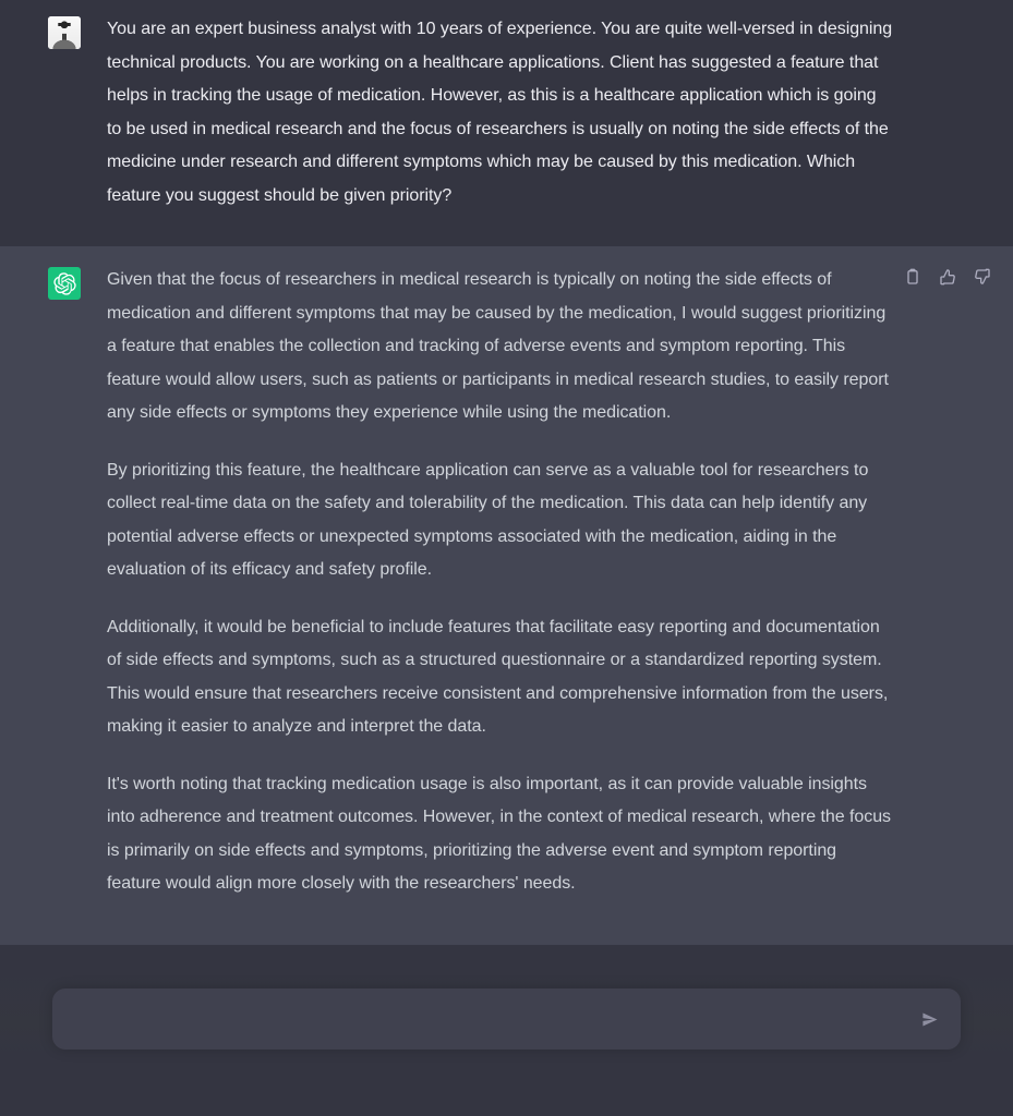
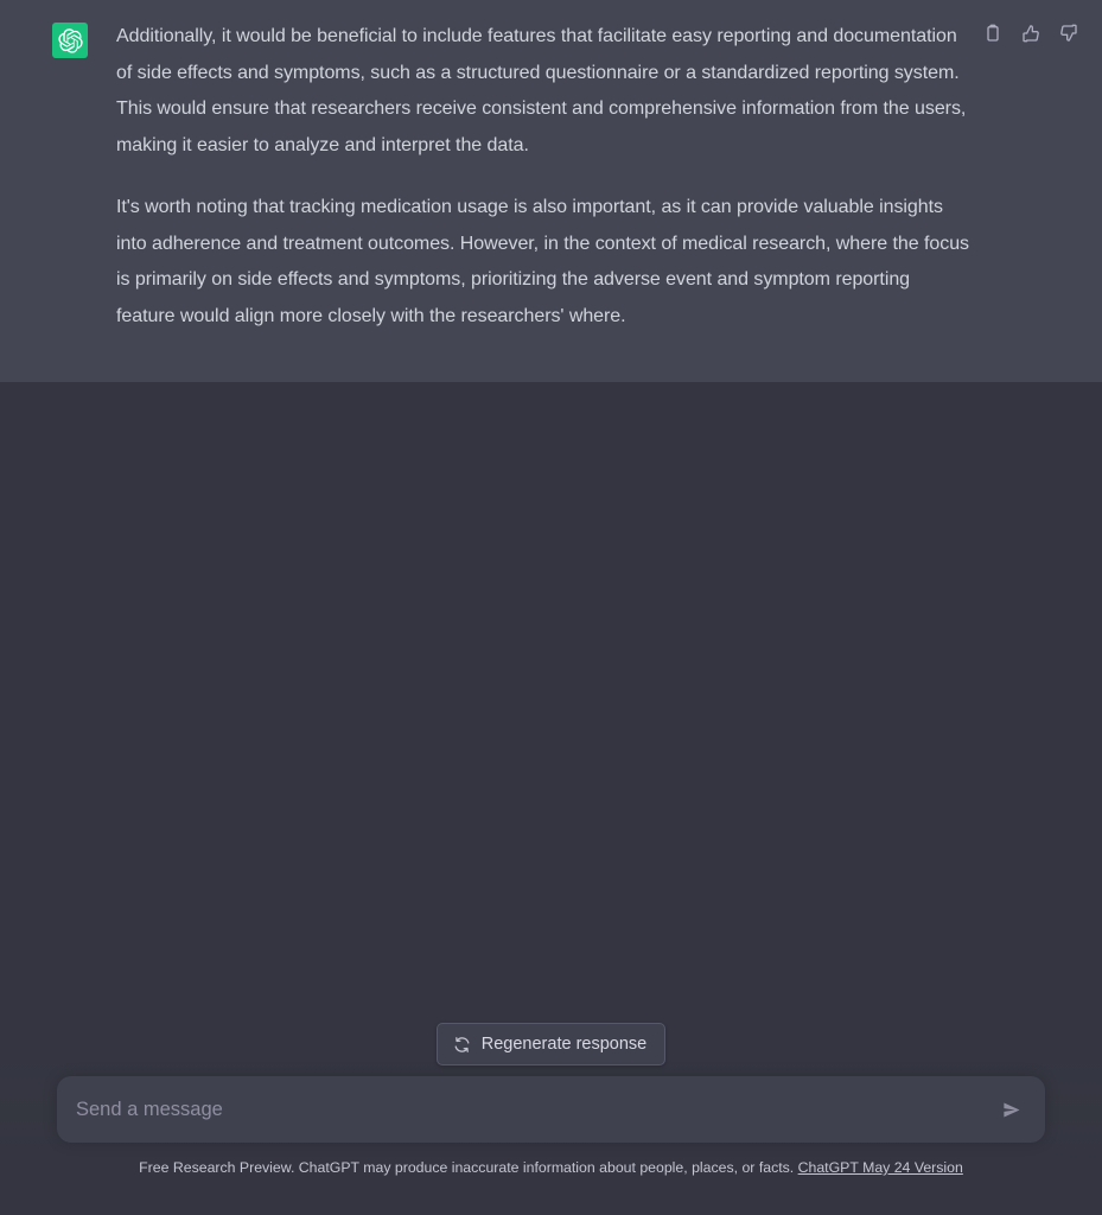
- You are an expert business analyst with 10 years of experience. You are quite well-versed in designing technical products. You are working on a healthcare applications. Client has suggested a feature that helps in tracking the usage of medication. However, as this is a healthcare application which is going to be used in medical research and the focus of researchers is usually on noting the side effects of the medicine under research and different symptoms which may be caused by this medication. Which feature you suggest should be given priority?
- Given that the focus of researchers in medical research is typically on noting the side effects of medication and different symptoms that may be caused by the medication, I would suggest prioritizing a feature that enables the collection and tracking of adverse events and symptom reporting. This feature would allow users, such as patients or participants in medical research studies, to easily report any side effects or symptoms they experience while using the medication.
- By prioritizing this feature, the healthcare application can serve as a valuable tool for researchers to collect real-time data on the safety and tolerability of the medication. This data can help identify any potential adverse effects or unexpected symptoms associated with the medication, aiding in the evaluation of its efficacy and safety profile.
  Additionally, it would be beneficial to include features that facilitate easy reporting and documentation of side effects and symptoms, such as a structured questionnaire or a standardized reporting system. This would ensure that researchers receive consistent and comprehensive information from the users, making it easier to analyze and interpret the data.
- It's worth noting that tracking medication usage is also important, as it can provide valuable insights into adherence and treatment outcomes. However, in the context of medical research, where the focus is primarily on side effects and symptoms, prioritizing the adverse event and symptom reporting feature would align more closely with the researchers' needs.
+ It's worth noting that tracking medication usage is also important, as it can provide valuable insights into adherence and treatment outcomes. However, in the context of medical research, where the focus is primarily on side effects and symptoms, prioritizing the adverse event and symptom reporting feature would align more closely with the researchers' where.
+ Regenerate response
+ Send a message
+ Free Research Preview. ChatGPT may produce inaccurate information about people, places, or facts. ChatGPT May 24 Version
